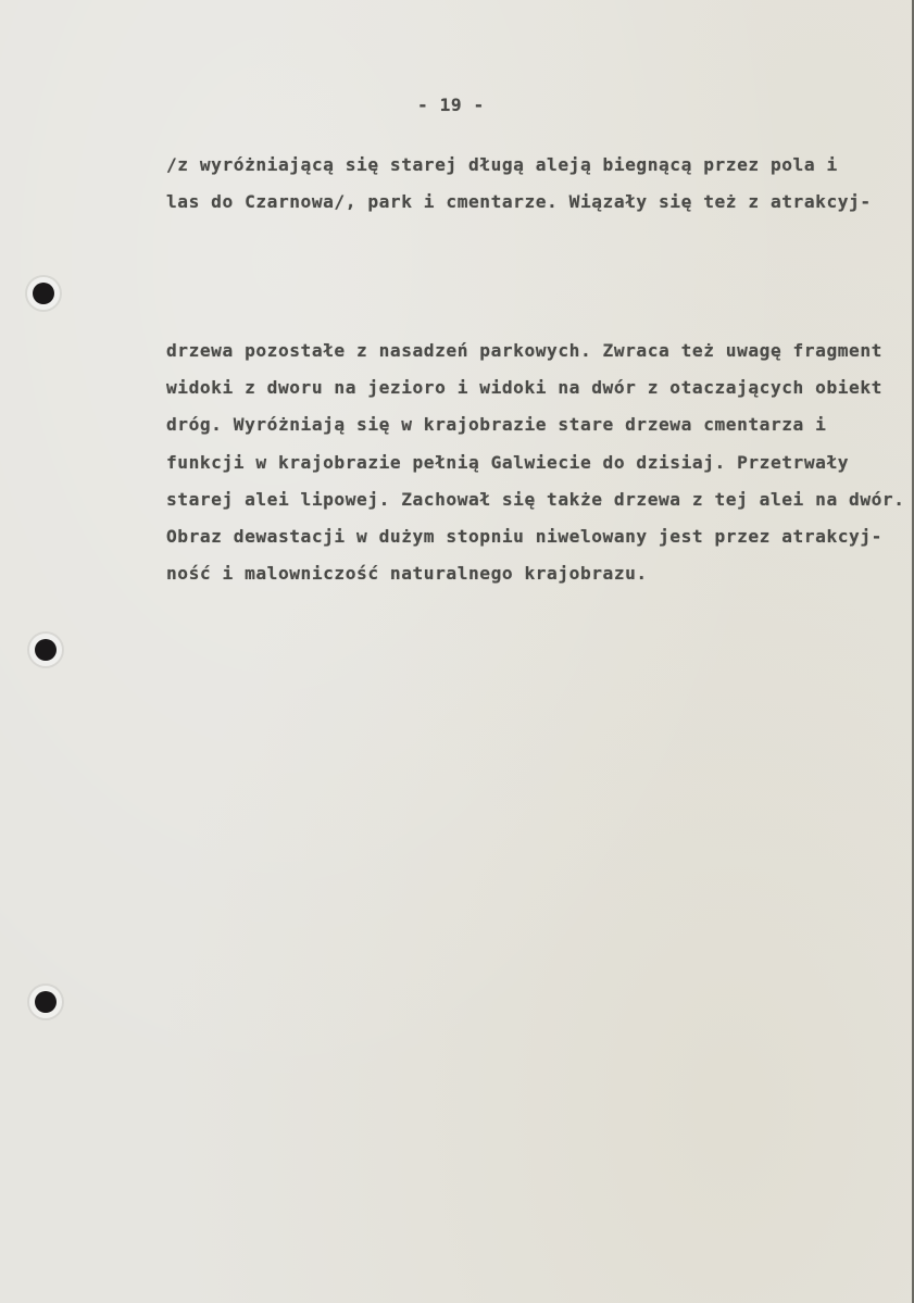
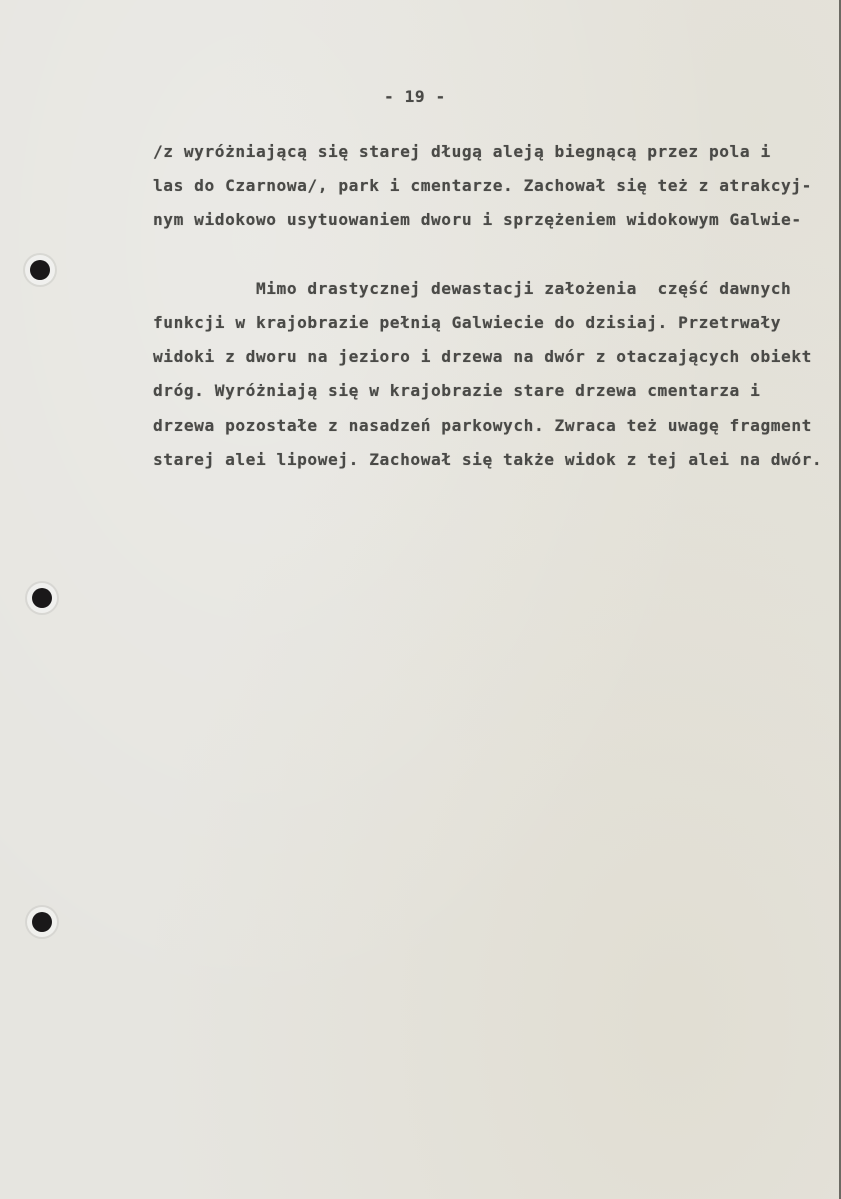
  - 19 -
  /z wyróżniającą się starej długą aleją biegnącą przez pola i
- las do Czarnowa/, park i cmentarze. Wiązały się też z atrakcyj-
+ las do Czarnowa/, park i cmentarze. Zachował się też z atrakcyj-
+ nym widokowo usytuowaniem dworu i sprzężeniem widokowym Galwie-
+ Mimo drastycznej dewastacji założenia część dawnych
- drzewa pozostałe z nasadzeń parkowych. Zwraca też uwagę fragment
+ funkcji w krajobrazie pełnią Galwiecie do dzisiaj. Przetrwały
- widoki z dworu na jezioro i widoki na dwór z otaczających obiekt
+ widoki z dworu na jezioro i drzewa na dwór z otaczających obiekt
  dróg. Wyróżniają się w krajobrazie stare drzewa cmentarza i
- funkcji w krajobrazie pełnią Galwiecie do dzisiaj. Przetrwały
+ drzewa pozostałe z nasadzeń parkowych. Zwraca też uwagę fragment
- starej alei lipowej. Zachował się także drzewa z tej alei na dwór.
+ starej alei lipowej. Zachował się także widok z tej alei na dwór.
- Obraz dewastacji w dużym stopniu niwelowany jest przez atrakcyj-
- ność i malowniczość naturalnego krajobrazu.
